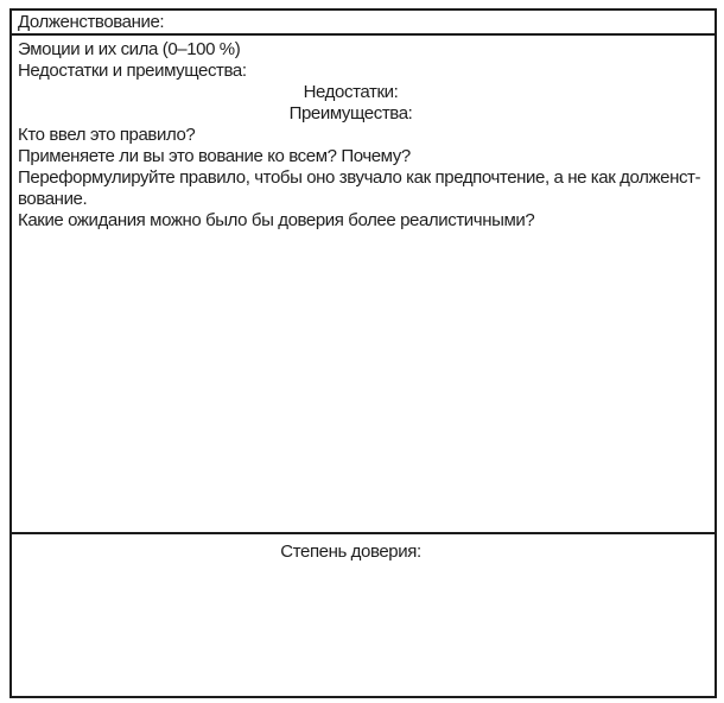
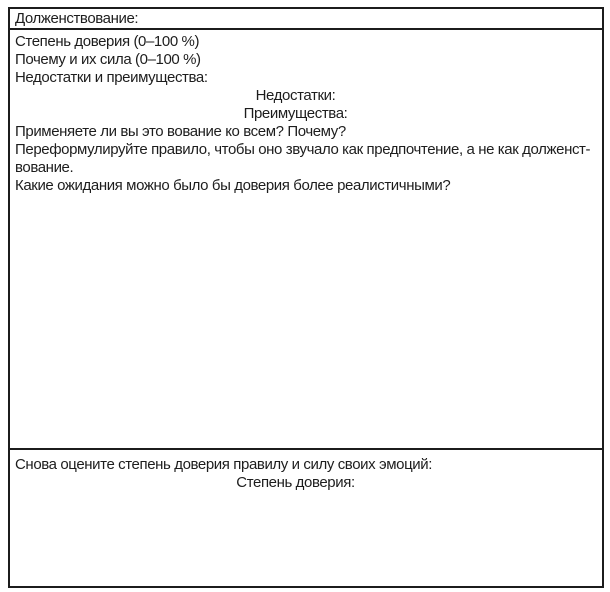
  Долженствование:
+ Степень доверия (0–100 %)
- Эмоции и их сила (0–100 %)
+ Почему и их сила (0–100 %)
  Недостатки и преимущества:
  Недостатки:
  Преимущества:
- Кто ввел это правило?
  Применяете ли вы это вование ко всем? Почему?
  Переформулируйте правило, чтобы оно звучало как предпочтение, а не как долженст-
  вование.
  Какие ожидания можно было бы доверия более реалистичными?
+ Снова оцените степень доверия правилу и силу своих эмоций:
  Степень доверия:
